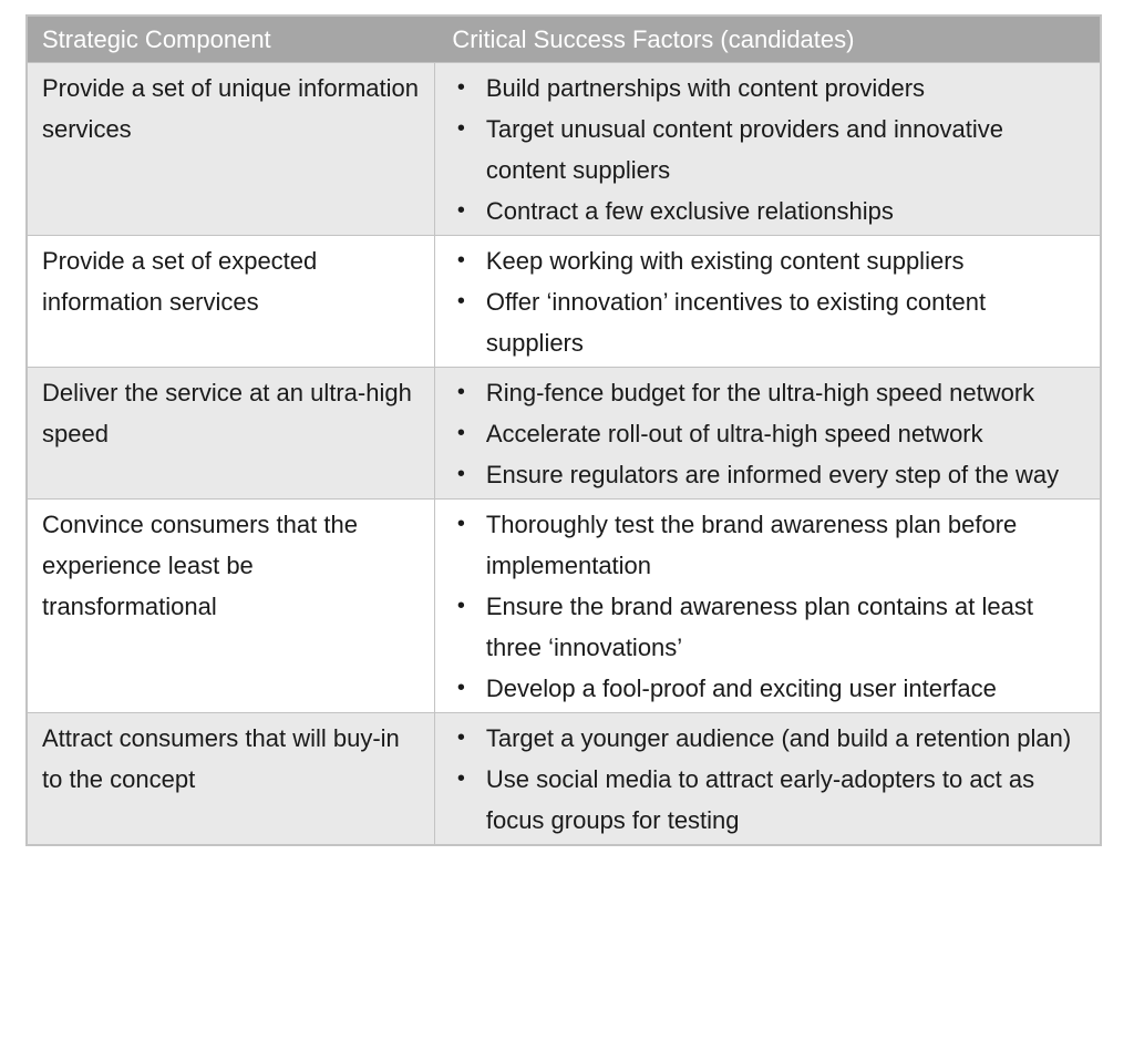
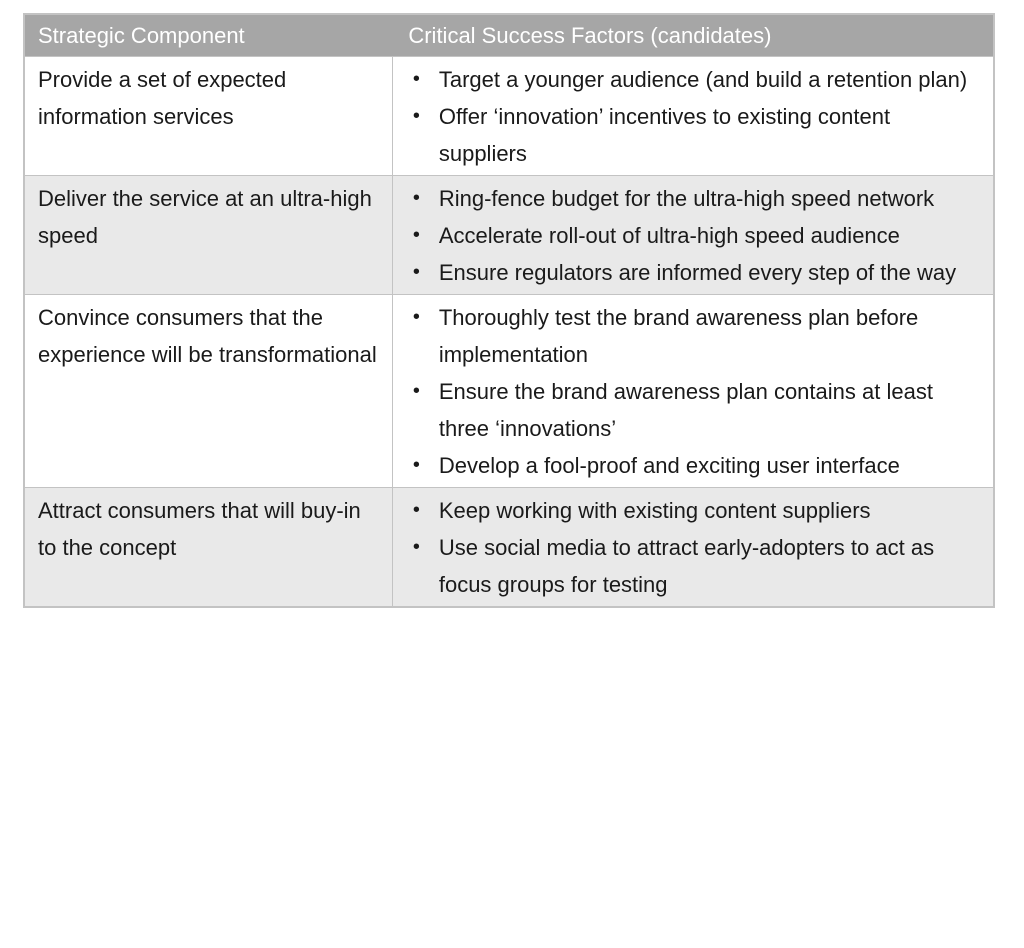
  Strategic Component	Critical Success Factors (candidates)
- Provide a set of unique information services	• Build partnerships with content providers • Target unusual content providers and innovative content suppliers • Contract a few exclusive relationships
- Provide a set of expected information services	• Keep working with existing content suppliers • Offer ‘innovation’ incentives to existing content suppliers
+ Provide a set of expected information services	• Target a younger audience (and build a retention plan) • Offer ‘innovation’ incentives to existing content suppliers
- Deliver the service at an ultra-high speed	• Ring-fence budget for the ultra-high speed network • Accelerate roll-out of ultra-high speed network • Ensure regulators are informed every step of the way
+ Deliver the service at an ultra-high speed	• Ring-fence budget for the ultra-high speed network • Accelerate roll-out of ultra-high speed audience • Ensure regulators are informed every step of the way
- Convince consumers that the experience least be transformational	• Thoroughly test the brand awareness plan before implementation • Ensure the brand awareness plan contains at least three ‘innovations’ • Develop a fool-proof and exciting user interface
+ Convince consumers that the experience will be transformational	• Thoroughly test the brand awareness plan before implementation • Ensure the brand awareness plan contains at least three ‘innovations’ • Develop a fool-proof and exciting user interface
- Attract consumers that will buy-in to the concept	• Target a younger audience (and build a retention plan) • Use social media to attract early-adopters to act as focus groups for testing
+ Attract consumers that will buy-in to the concept	• Keep working with existing content suppliers • Use social media to attract early-adopters to act as focus groups for testing
